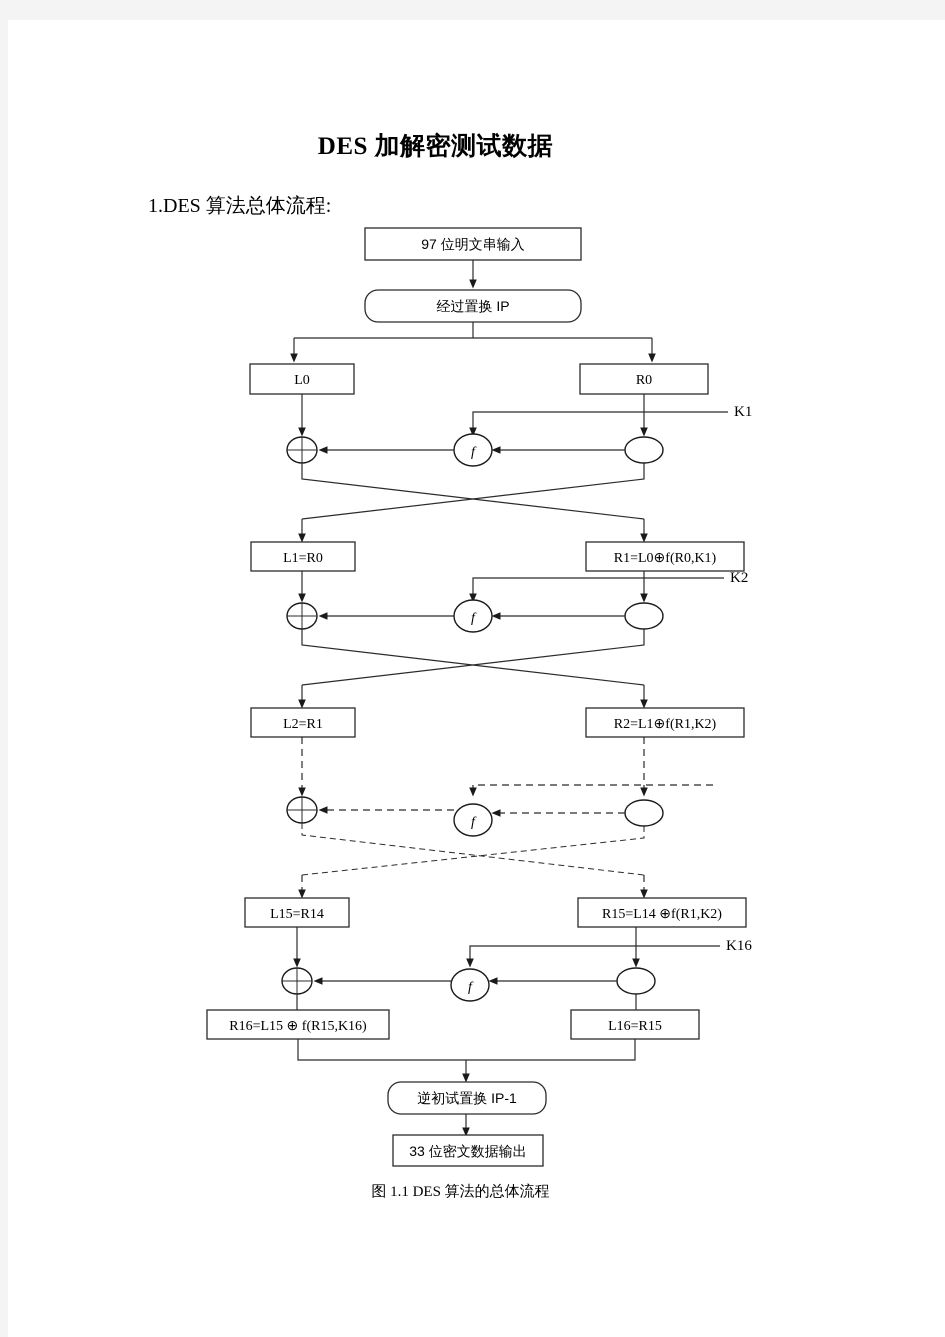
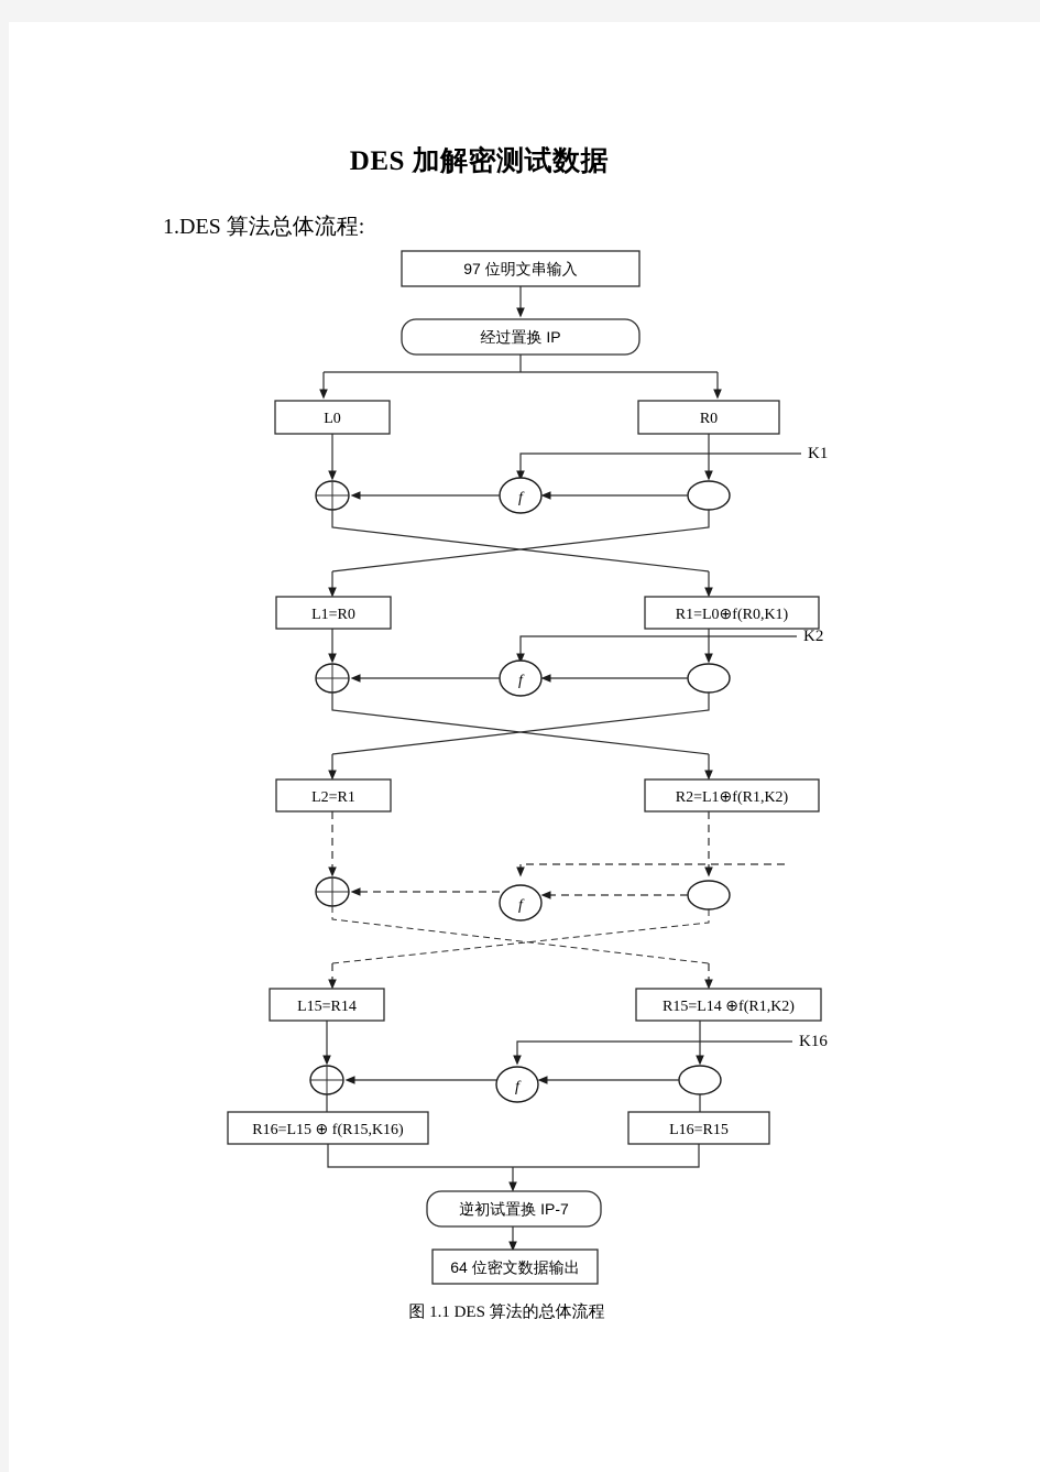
  DES 加解密测试数据
  1.DES 算法总体流程:
  97 位明文串输入
  经过置换 IP
  L0
  R0
  K1
  f
  L1=R0
  R1=L0⊕f(R0,K1)
  K2
  f
  L2=R1
  R2=L1⊕f(R1,K2)
  f
  L15=R14
  R15=L14 ⊕f(R1,K2)
  K16
  f
  R16=L15 ⊕ f(R15,K16)
  L16=R15
- 逆初试置换 IP-1
+ 逆初试置换 IP-7
- 33 位密文数据输出
+ 64 位密文数据输出
  图 1.1 DES 算法的总体流程
